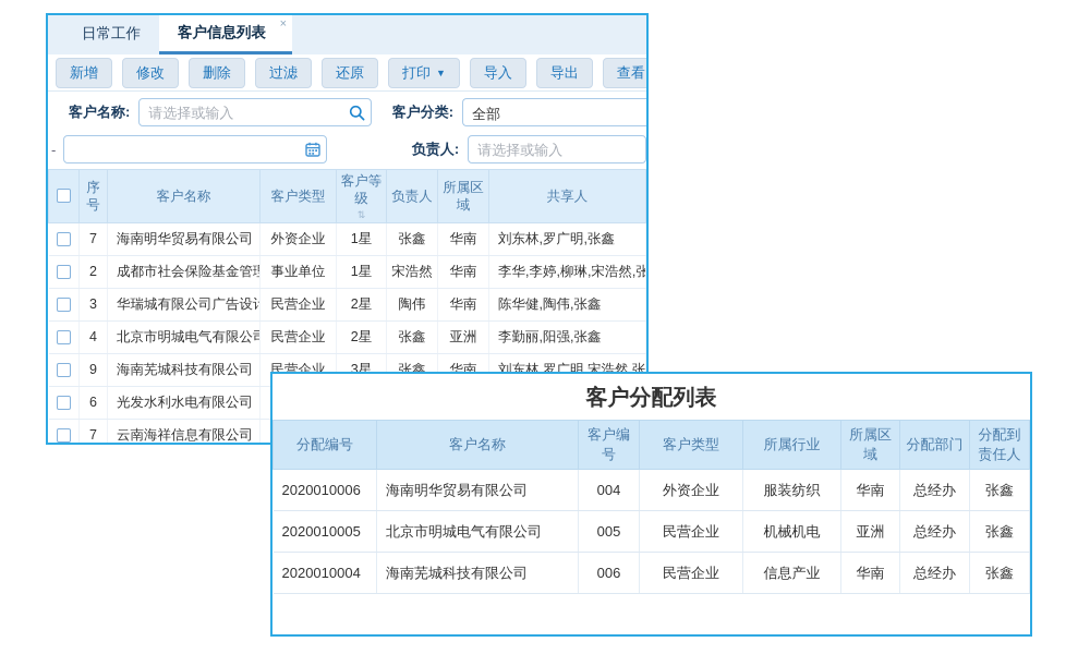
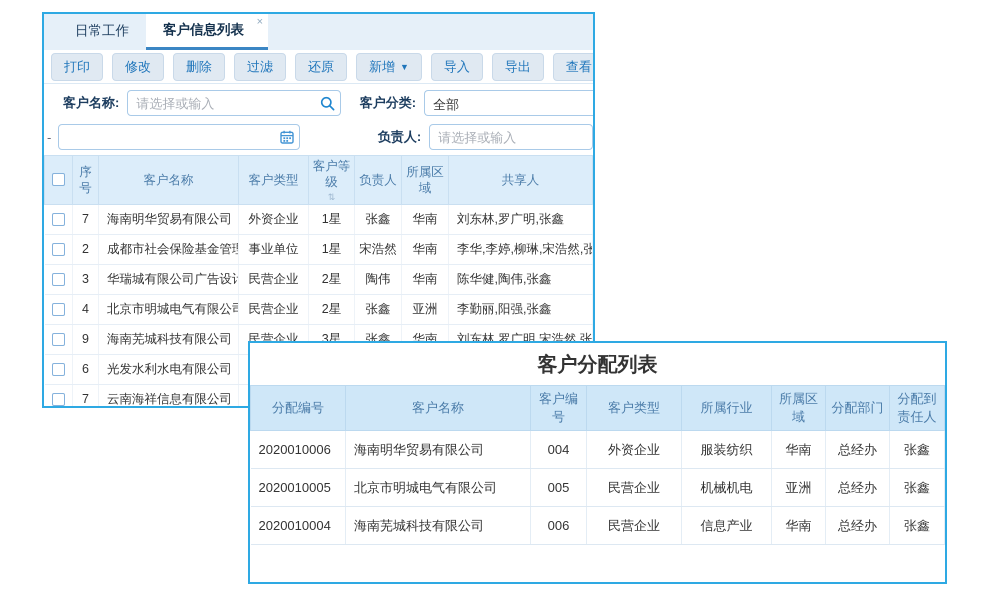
  日常工作
  客户信息列表
  ×
- 新增
+ 打印
  修改
  删除
  过滤
  还原
- 打印
+ 新增
  ▼
  导入
  导出
  客户名称:
  请选择或输入
  客户分类:
  全部
  -
  负责人:
  请选择或输入
  	序号	客户名称	客户类型	客户等级 ⇅	负责人	所属区域	共享人
  	7	海南明华贸易有限公司	外资企业	1星	张鑫	华南	刘东林,罗广明,张鑫
  	2	成都市社会保险基金管理	事业单位	1星	宋浩然	华南	李华,李婷,柳琳,宋浩然,张
  	3	华瑞城有限公司广告设计	民营企业	2星	陶伟	华南	陈华健,陶伟,张鑫
  	4	北京市明城电气有限公司	民营企业	2星	张鑫	亚洲	李勤丽,阳强,张鑫
  	9	海南芜城科技有限公司	民营企业	3星	张鑫	华南	刘东林,罗广明,宋浩然,张
  	6	光发水利水电有限公司
  	7	云南海祥信息有限公司
  客户分配列表
  分配编号	客户名称	客户编号	客户类型	所属行业	所属区域	分配部门	分配到责任人
  2020010006	海南明华贸易有限公司	004	外资企业	服装纺织	华南	总经办	张鑫
  2020010005	北京市明城电气有限公司	005	民营企业	机械机电	亚洲	总经办	张鑫
  2020010004	海南芜城科技有限公司	006	民营企业	信息产业	华南	总经办	张鑫
